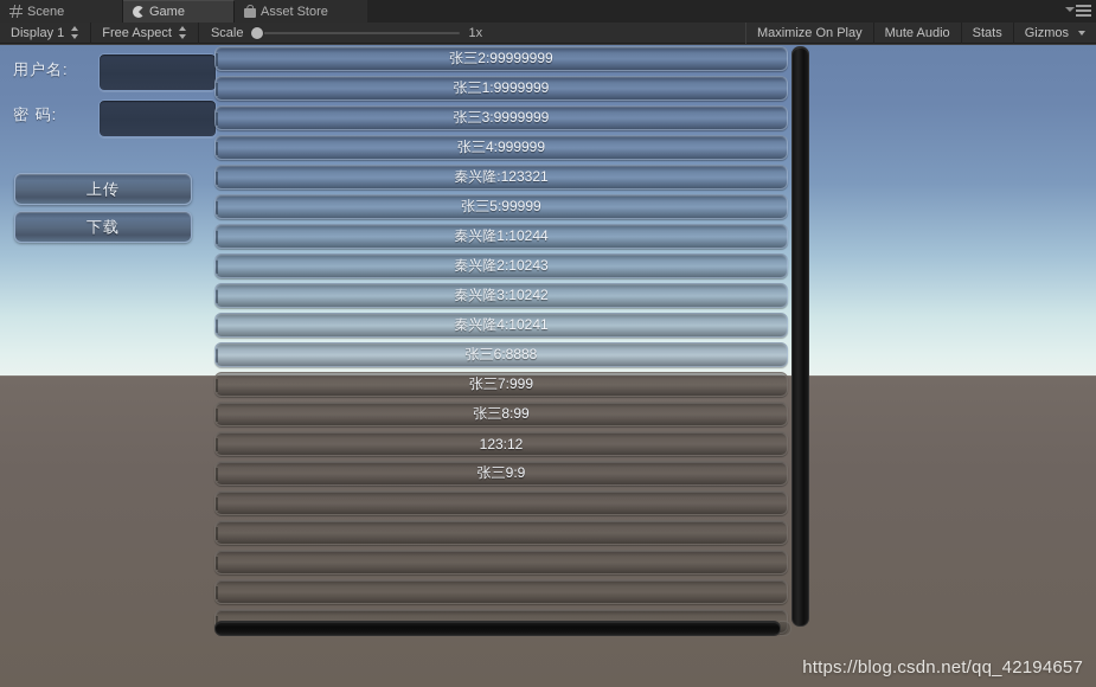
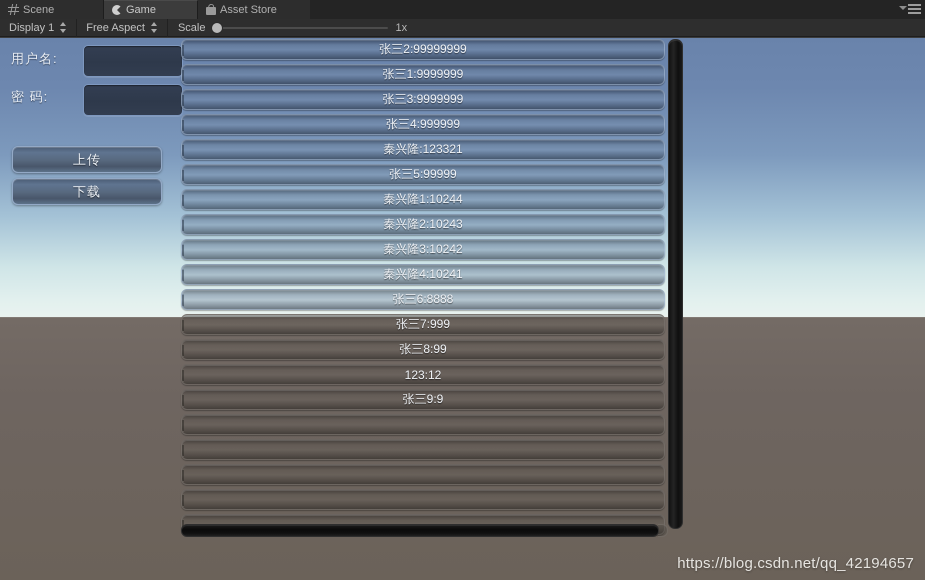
  Scene
  Game
  Asset Store
  Display 1
  Free Aspect
  Scale
  1x
- Maximize On Play
- Mute Audio
- Stats
- Gizmos
  用户名:
  密 码:
  上传
  下载
  张三2:99999999
  张三1:9999999
  张三3:9999999
  张三4:999999
  秦兴隆:123321
  张三5:99999
  秦兴隆1:10244
  秦兴隆2:10243
  秦兴隆3:10242
  秦兴隆4:10241
  张三6:8888
  张三7:999
  张三8:99
  123:12
  张三9:9
  https://blog.csdn.net/qq_42194657
